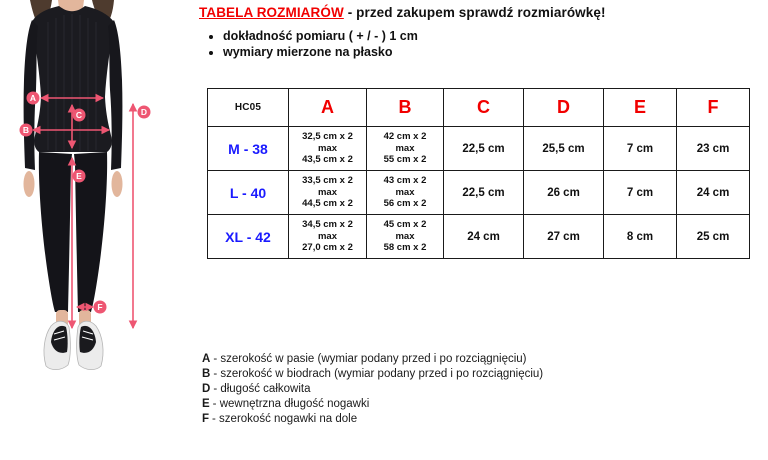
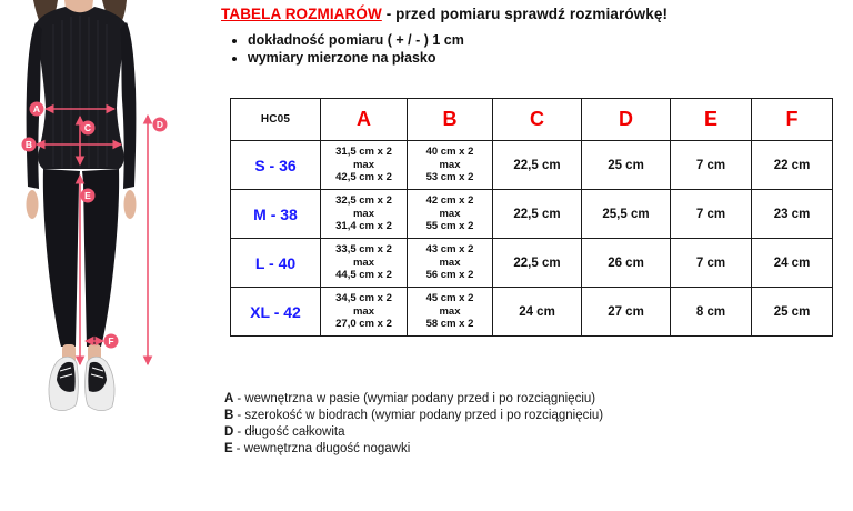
  A
  B
  C
  D
  E
  F
- TABELA ROZMIARÓW - przed zakupem sprawdź rozmiarówkę!
+ TABELA ROZMIARÓW - przed pomiaru sprawdź rozmiarówkę!
  dokładność pomiaru ( + / - ) 1 cm
  wymiary mierzone na płasko
  HC05	A	B	C	D	E	F
+ S - 36	31,5 cm x 2 max 42,5 cm x 2	40 cm x 2 max 53 cm x 2	22,5 cm	25 cm	7 cm	22 cm
- M - 38	32,5 cm x 2 max 43,5 cm x 2	42 cm x 2 max 55 cm x 2	22,5 cm	25,5 cm	7 cm	23 cm
+ M - 38	32,5 cm x 2 max 31,4 cm x 2	42 cm x 2 max 55 cm x 2	22,5 cm	25,5 cm	7 cm	23 cm
  L - 40	33,5 cm x 2 max 44,5 cm x 2	43 cm x 2 max 56 cm x 2	22,5 cm	26 cm	7 cm	24 cm
  XL - 42	34,5 cm x 2 max 27,0 cm x 2	45 cm x 2 max 58 cm x 2	24 cm	27 cm	8 cm	25 cm
- A - szerokość w pasie (wymiar podany przed i po rozciągnięciu)
+ A - wewnętrzna w pasie (wymiar podany przed i po rozciągnięciu)
  B - szerokość w biodrach (wymiar podany przed i po rozciągnięciu)
  D - długość całkowita
  E - wewnętrzna długość nogawki
- F - szerokość nogawki na dole
